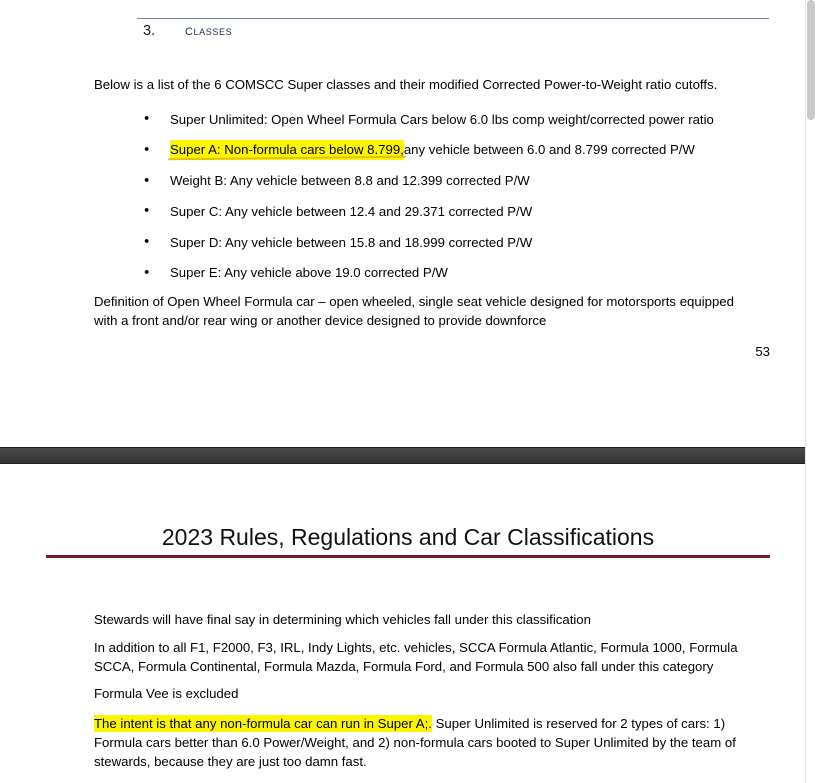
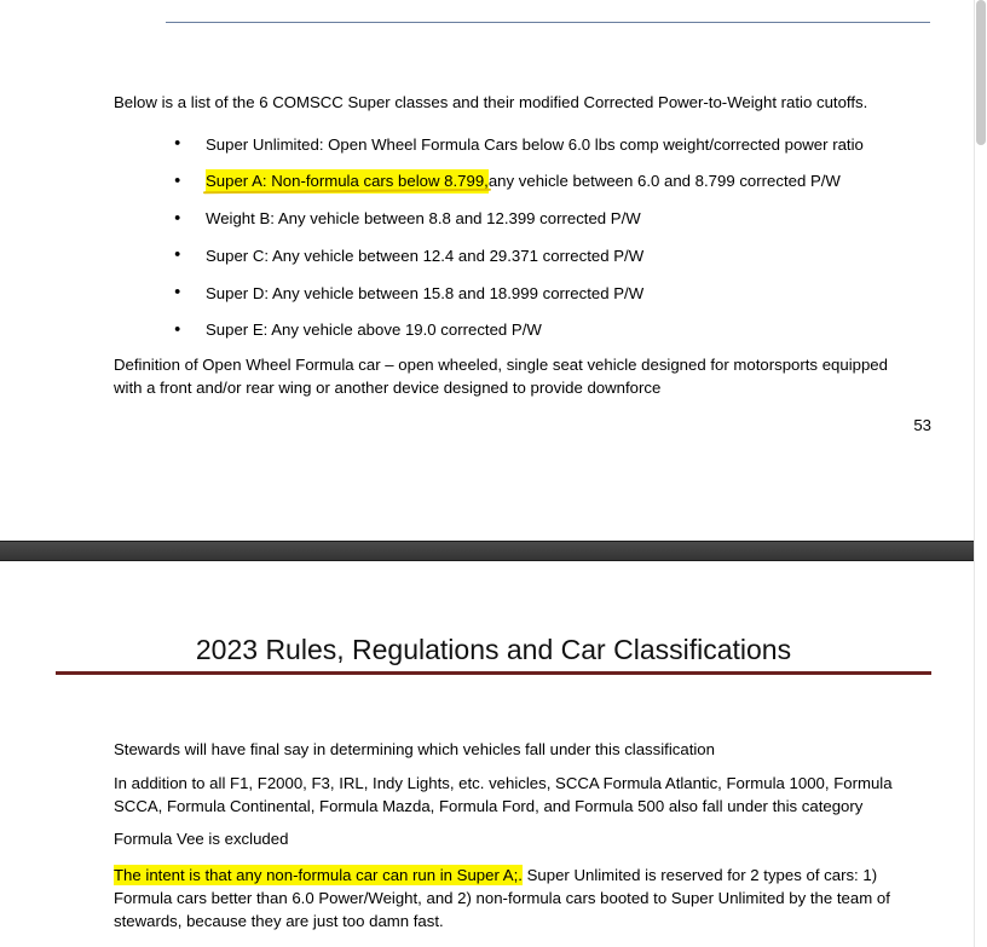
- 3.
- classes
  Below is a list of the 6 COMSCC Super classes and their modified Corrected Power-to-Weight ratio cutoffs.
  Super Unlimited: Open Wheel Formula Cars below 6.0 lbs comp weight/corrected power ratio
  Super A: Non-formula cars below 8.799,
  any vehicle between 6.0 and 8.799 corrected P/W
  Weight B: Any vehicle between 8.8 and 12.399 corrected P/W
  Super C: Any vehicle between 12.4 and 29.371 corrected P/W
  Super D: Any vehicle between 15.8 and 18.999 corrected P/W
  Super E: Any vehicle above 19.0 corrected P/W
  Definition of Open Wheel Formula car – open wheeled, single seat vehicle designed for motorsports equipped with a front and/or rear wing or another device designed to provide downforce
  53
  2023 Rules, Regulations and Car Classifications
  Stewards will have final say in determining which vehicles fall under this classification
  In addition to all F1, F2000, F3, IRL, Indy Lights, etc. vehicles, SCCA Formula Atlantic, Formula 1000, Formula SCCA, Formula Continental, Formula Mazda, Formula Ford, and Formula 500 also fall under this category
  Formula Vee is excluded
  The intent is that any non-formula car can run in Super A;. Super Unlimited is reserved for 2 types of cars: 1) Formula cars better than 6.0 Power/Weight, and 2) non-formula cars booted to Super Unlimited by the team of stewards, because they are just too damn fast.
